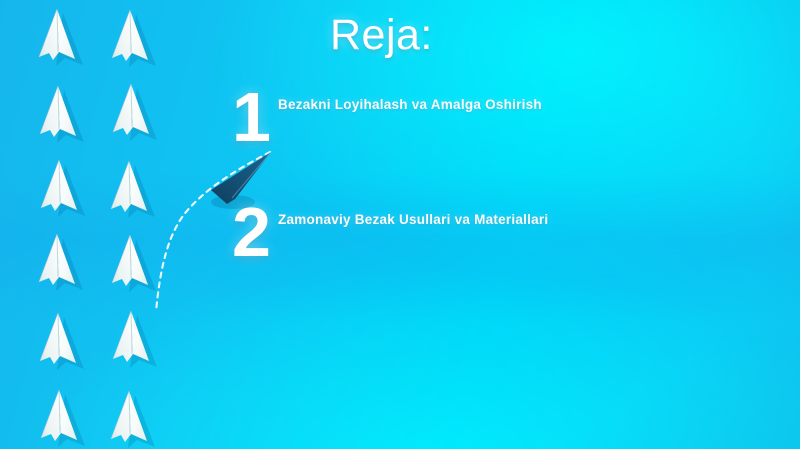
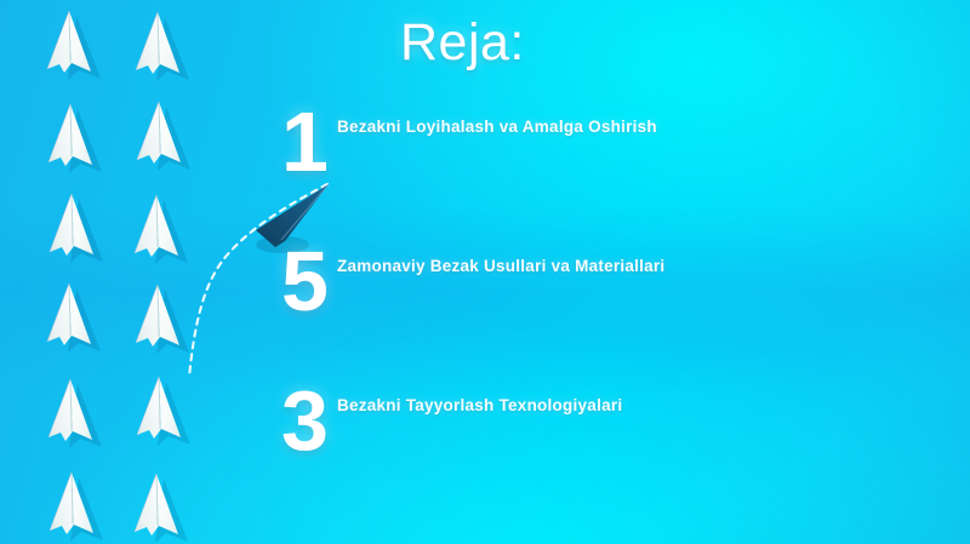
  Reja:
  1
  Bezakni Loyihalash va Amalga Oshirish
- 2
+ 5
  Zamonaviy Bezak Usullari va Materiallari
+ 3
+ Bezakni Tayyorlash Texnologiyalari
